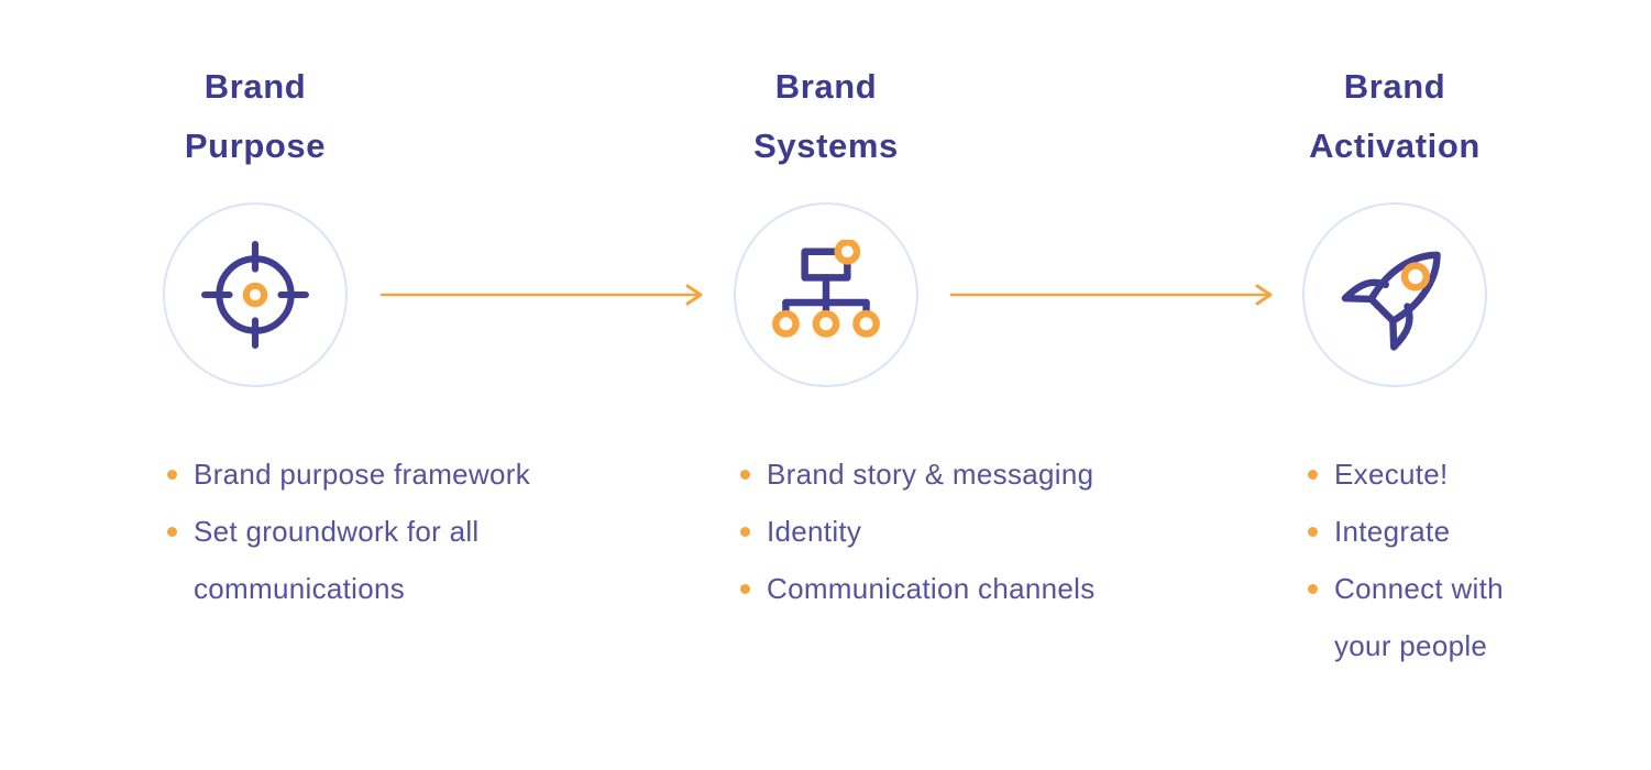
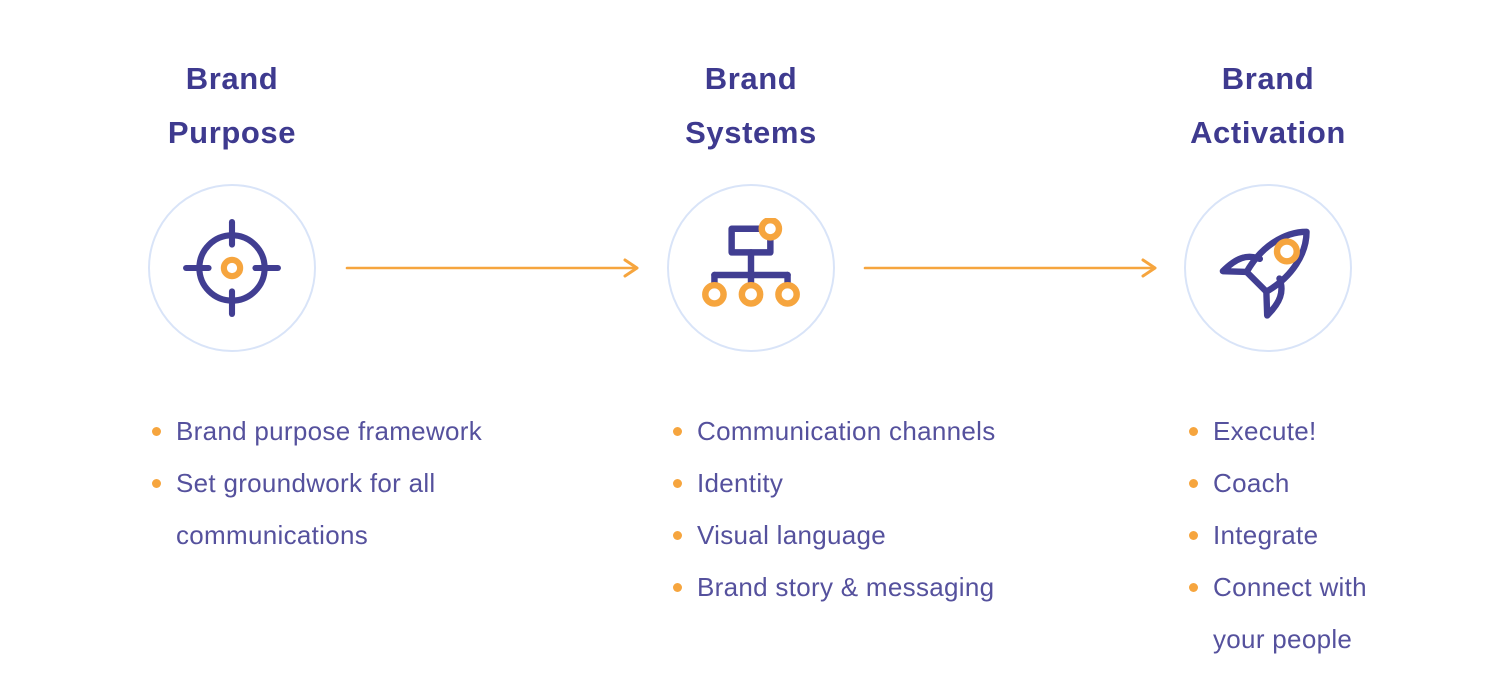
  Brand
  Purpose
  Brand purpose framework
  Set groundwork for all
  communications
  Brand
  Systems
- Brand story & messaging
+ Communication channels
  Identity
+ Visual language
- Communication channels
+ Brand story & messaging
  Brand
  Activation
  Execute!
+ Coach
  Integrate
  Connect with
  your people
